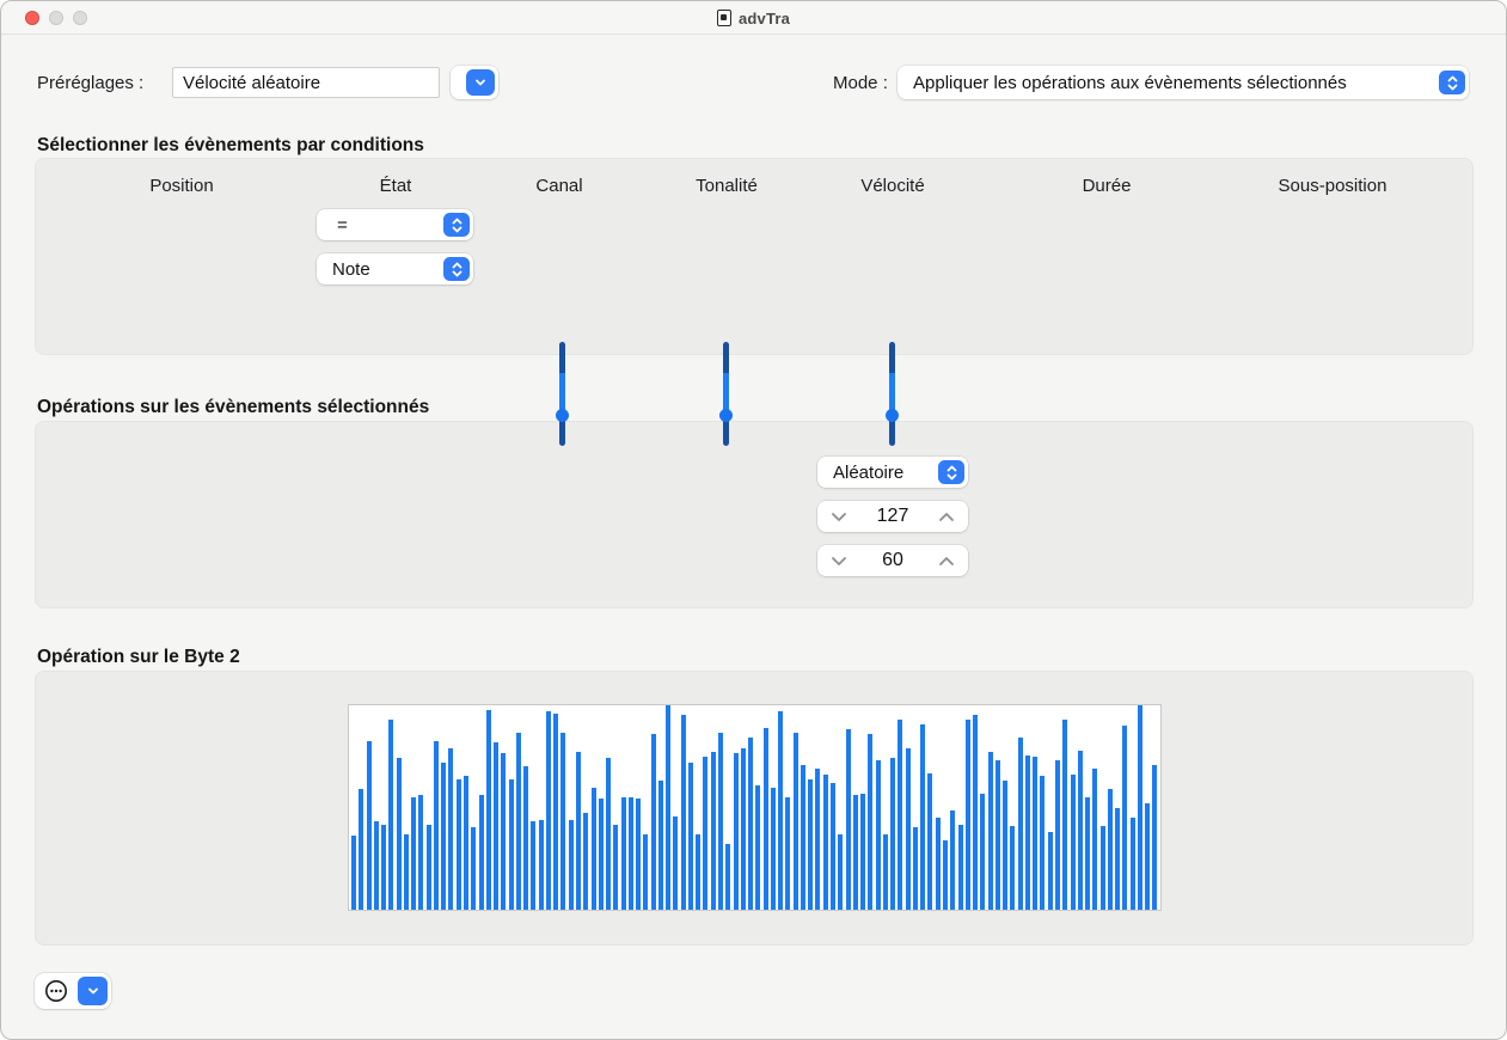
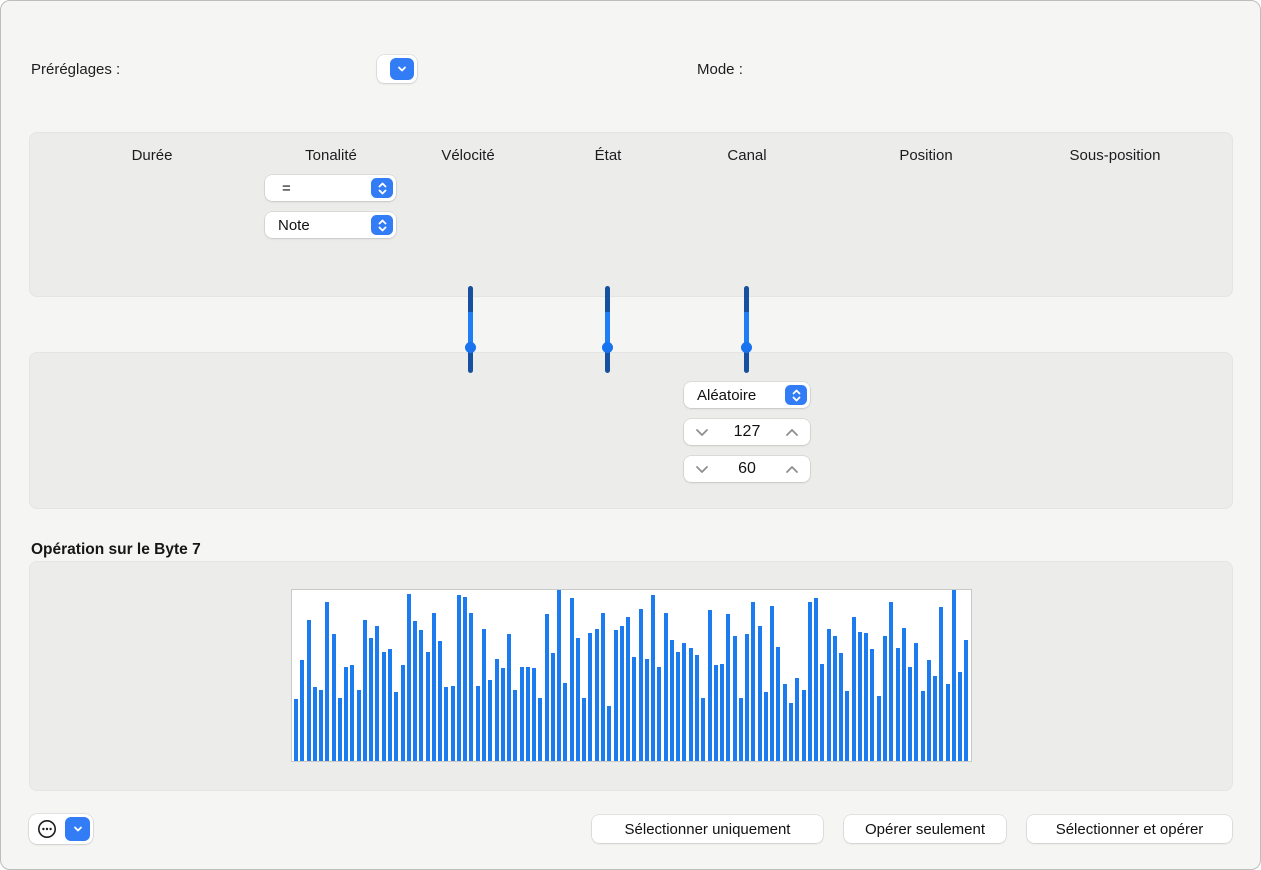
- advTra
  Préréglages :
- Vélocité aléatoire
  Mode :
- Appliquer les opérations aux évènements sélectionnés
- Sélectionner les évènements par conditions
- Position
+ Durée
- État
+ Tonalité
- Canal
+ Vélocité
- Tonalité
+ État
- Vélocité
+ Canal
- Durée
+ Position
  Sous-position
  =
  Note
- Opérations sur les évènements sélectionnés
  Aléatoire
  127
  60
- Opération sur le Byte 2
+ Opération sur le Byte 7
+ Sélectionner uniquement
+ Opérer seulement
+ Sélectionner et opérer
